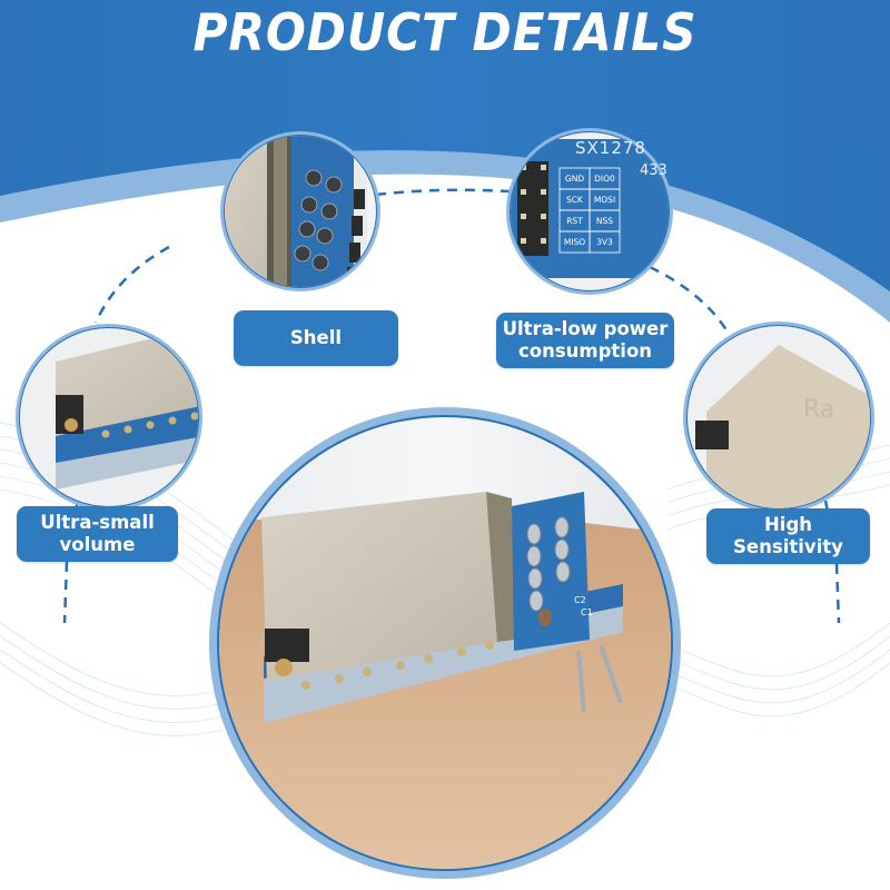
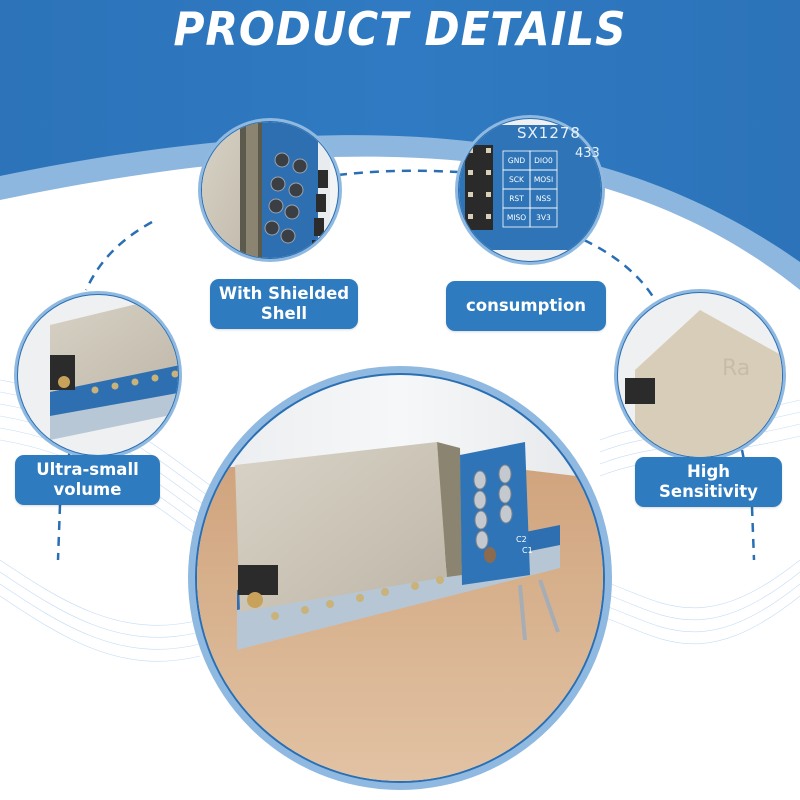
  PRODUCT DETAILS
+ With Shielded
  Shell
- Ultra-low power
  consumption
  Ultra-small
  volume
  High
  Sensitivity
  SX1278
  433
  GND
  DIO0
  SCK
  MOSI
  RST
  NSS
  MISO
  3V3
  C2
  C1
